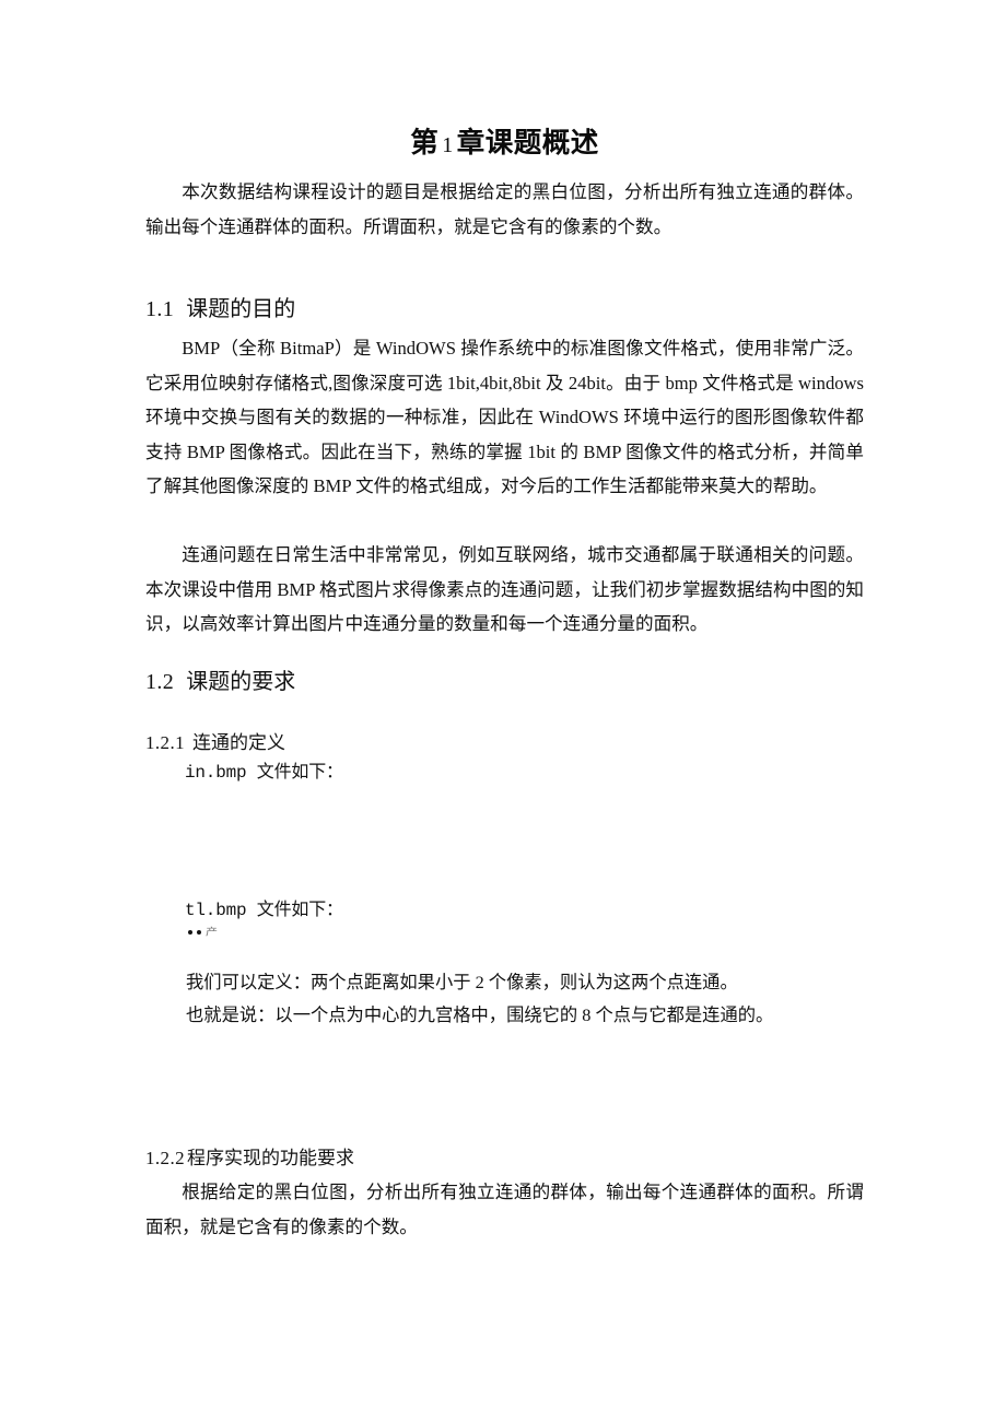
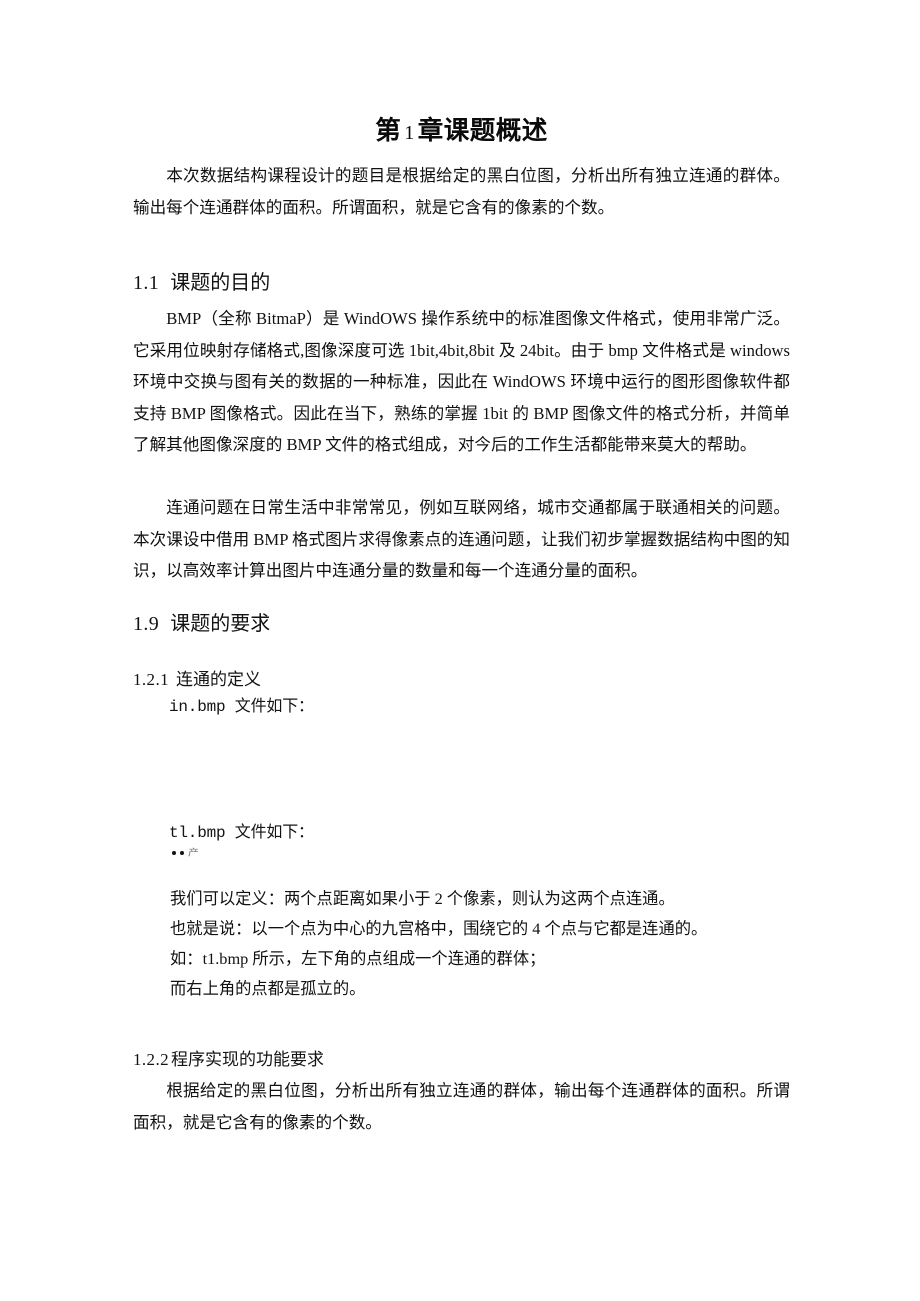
  第 1 章课题概述
  本次数据结构课程设计的题目是根据给定的黑白位图，分析出所有独立连通的群体。输出每个连通群体的面积。所谓面积，就是它含有的像素的个数。
  1.1 课题的目的
  BMP（全称 BitmaP）是 WindOWS 操作系统中的标准图像文件格式，使用非常广泛。它采用位映射存储格式,图像深度可选 1bit,4bit,8bit 及 24bit。由于 bmp 文件格式是 windows 环境中交换与图有关的数据的一种标准，因此在 WindOWS 环境中运行的图形图像软件都支持 BMP 图像格式。因此在当下，熟练的掌握 1bit 的 BMP 图像文件的格式分析，并简单了解其他图像深度的 BMP 文件的格式组成，对今后的工作生活都能带来莫大的帮助。
  连通问题在日常生活中非常常见，例如互联网络，城市交通都属于联通相关的问题。本次课设中借用 BMP 格式图片求得像素点的连通问题，让我们初步掌握数据结构中图的知识，以高效率计算出图片中连通分量的数量和每一个连通分量的面积。
- 1.2 课题的要求
+ 1.9 课题的要求
  1.2.1 连通的定义
  in.bmp 文件如下：
  tl.bmp 文件如下：
  产
  我们可以定义：两个点距离如果小于 2 个像素，则认为这两个点连通。
- 也就是说：以一个点为中心的九宫格中，围绕它的 8 个点与它都是连通的。
+ 也就是说：以一个点为中心的九宫格中，围绕它的 4 个点与它都是连通的。
+ 如：t1.bmp 所示，左下角的点组成一个连通的群体；
+ 而右上角的点都是孤立的。
  1.2.2程序实现的功能要求
  根据给定的黑白位图，分析出所有独立连通的群体，输出每个连通群体的面积。所谓面积，就是它含有的像素的个数。
